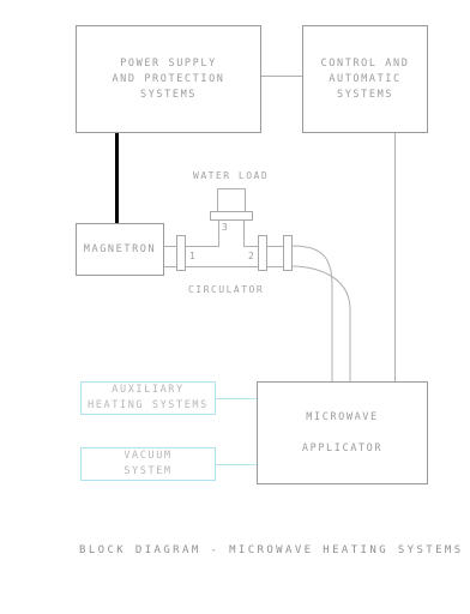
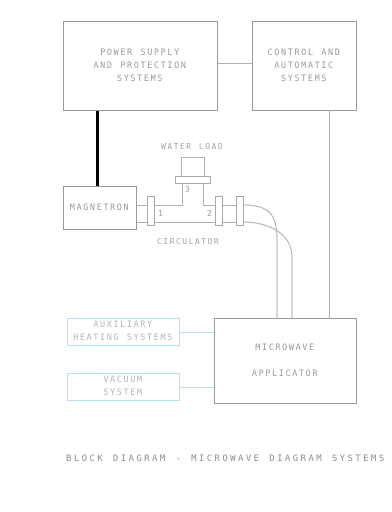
  POWER SUPPLY
  AND PROTECTION
  SYSTEMS
  CONTROL AND
  AUTOMATIC
  SYSTEMS
  MAGNETRON
  WATER LOAD
  3
  1
  2
  CIRCULATOR
  AUXILIARY
  HEATING SYSTEMS
  VACUUM
  SYSTEM
  MICROWAVE
  APPLICATOR
- BLOCK DIAGRAM - MICROWAVE HEATING SYSTEMS
+ BLOCK DIAGRAM - MICROWAVE DIAGRAM SYSTEMS
